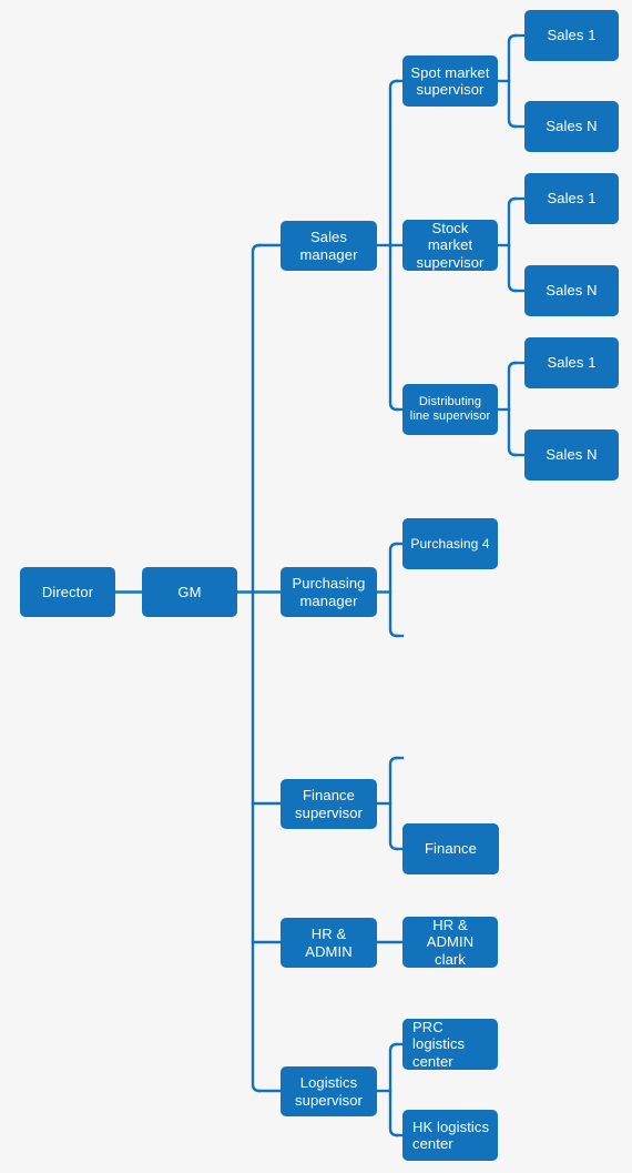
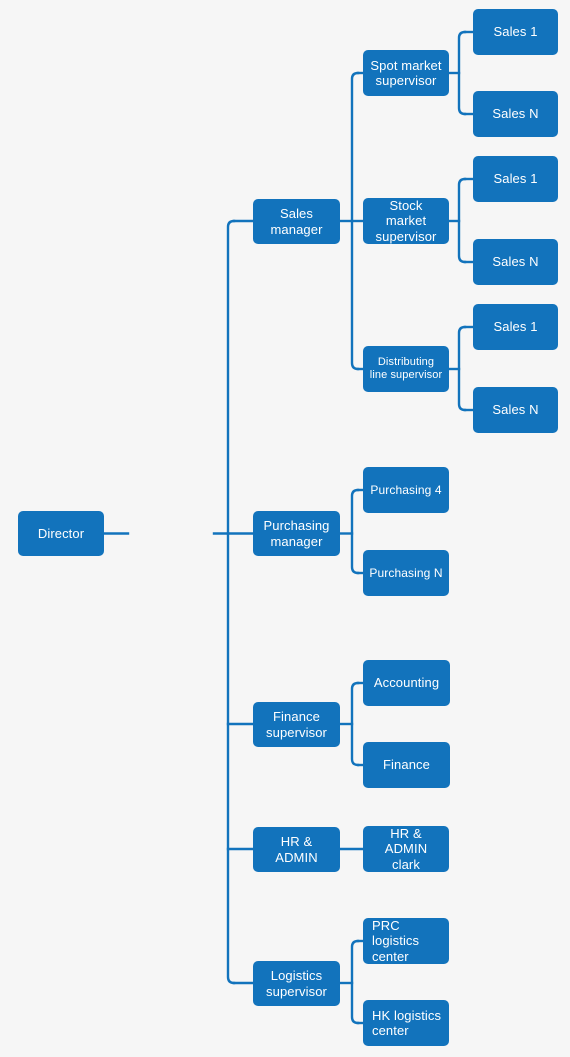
  Director
- GM
  Sales
  manager
  Purchasing
  manager
  Finance
  supervisor
  HR &
  ADMIN
  Logistics
  supervisor
  Spot market
  supervisor
  Stock market
  supervisor
  Distributing
  line supervisor
  Purchasing 4
+ Purchasing N
+ Accounting
  Finance
  HR &
  ADMIN clark
  PRC logistics
  center
  HK logistics
  center
  Sales 1
  Sales N
  Sales 1
  Sales N
  Sales 1
  Sales N
